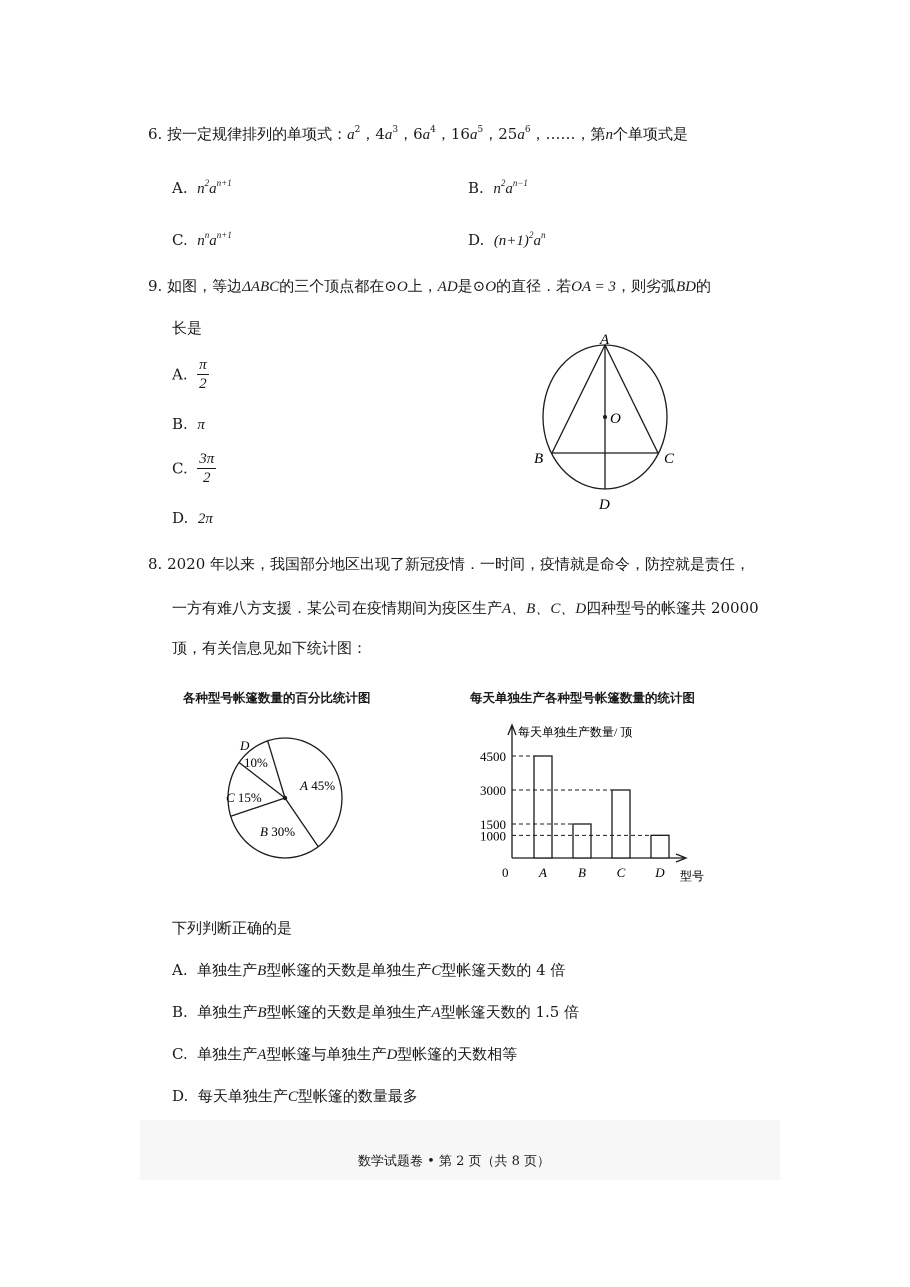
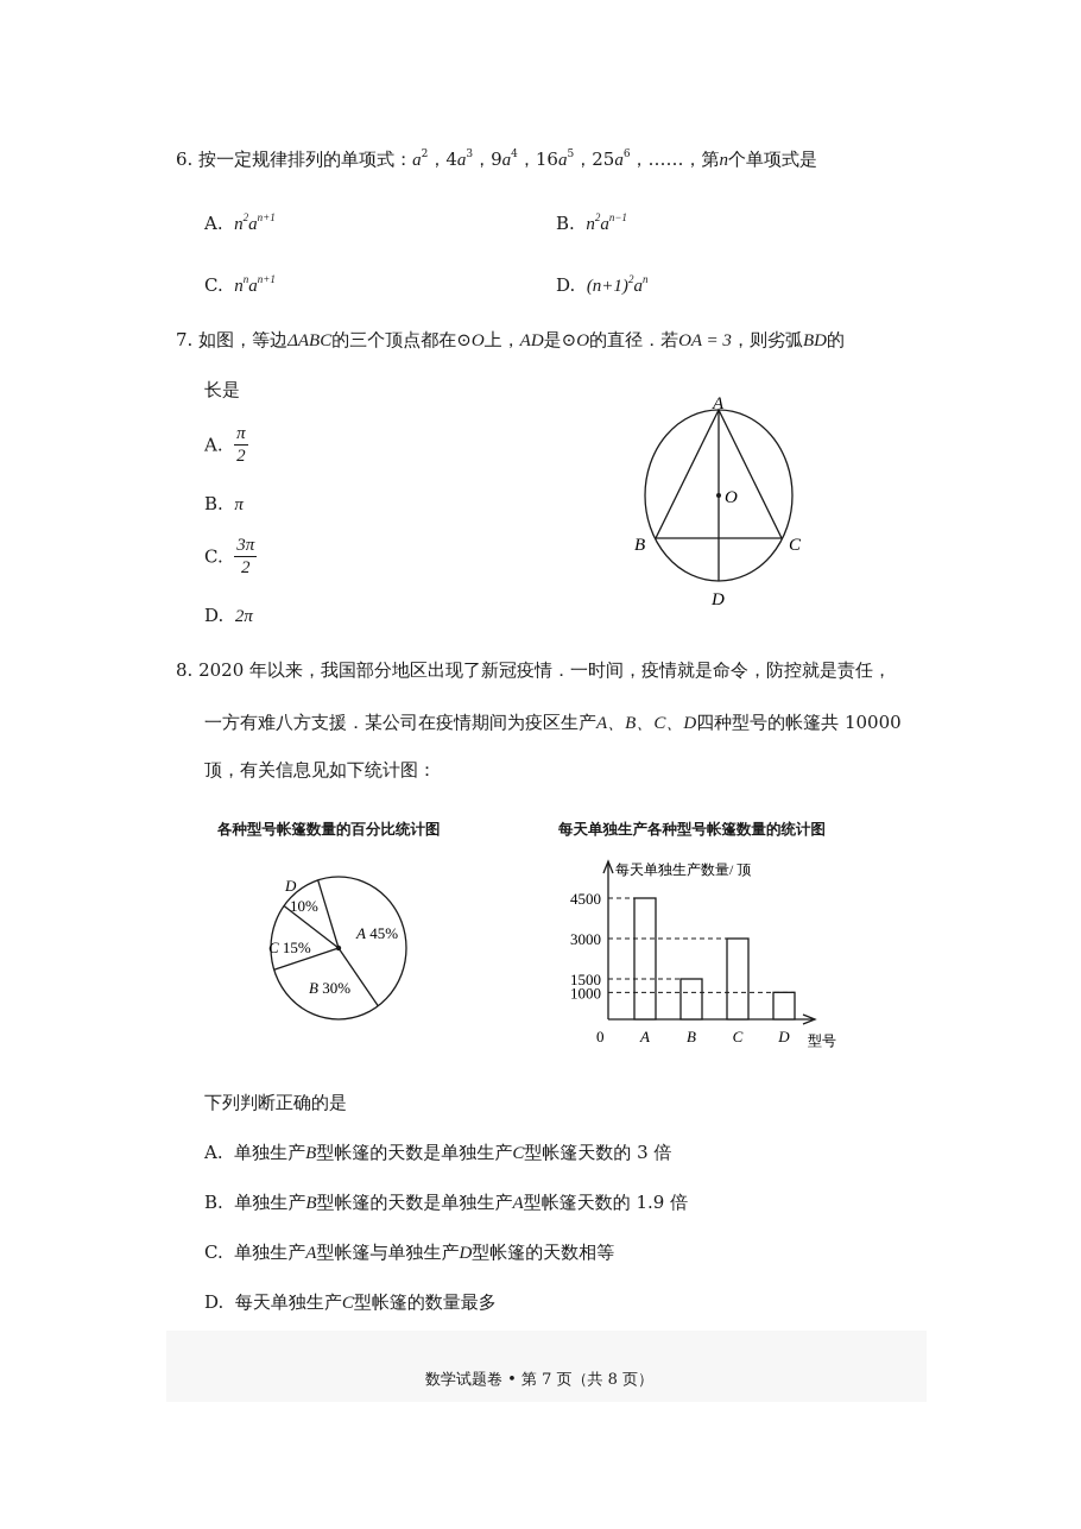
- 6. 按一定规律排列的单项式： a2，4a3，6a4，16a5，25a6，……，第n个单项式是
+ 6. 按一定规律排列的单项式： a2，4a3，9a4，16a5，25a6，……，第n个单项式是
  A. n2an+1
  B. n2an−1
  C. nnan+1
  D. (n+1)2an
- 9. 如图，等边ΔABC的三个顶点都在⊙O上，AD是⊙O的直径．若OA = 3，则劣弧BD的
+ 7. 如图，等边ΔABC的三个顶点都在⊙O上，AD是⊙O的直径．若OA = 3，则劣弧BD的
  长是
  A.
  π
  2
  B. π
  C.
  3π
  2
  D. 2π
  A
  B
  C
  D
  O
  8. 2020 年以来，我国部分地区出现了新冠疫情．一时间，疫情就是命令，防控就是责任，
- 一方有难八方支援．某公司在疫情期间为疫区生产A、B、C、D四种型号的帐篷共 20000
+ 一方有难八方支援．某公司在疫情期间为疫区生产A、B、C、D四种型号的帐篷共 10000
  顶，有关信息见如下统计图：
  各种型号帐篷数量的百分比统计图
  A 45%
  B 30%
  C 15%
  D 10%
  每天单独生产各种型号帐篷数量的统计图
  每天单独生产数量/ 顶
  型号
  0
  1000
  1500
  3000
  4500
  A
  B
  C
  D
  下列判断正确的是
- A. 单独生产B型帐篷的天数是单独生产C型帐篷天数的 4 倍
+ A. 单独生产B型帐篷的天数是单独生产C型帐篷天数的 3 倍
- B. 单独生产B型帐篷的天数是单独生产A型帐篷天数的 1.5 倍
+ B. 单独生产B型帐篷的天数是单独生产A型帐篷天数的 1.9 倍
  C. 单独生产A型帐篷与单独生产D型帐篷的天数相等
  D. 每天单独生产C型帐篷的数量最多
- 数学试题卷 • 第 2 页（共 8 页）
+ 数学试题卷 • 第 7 页（共 8 页）
